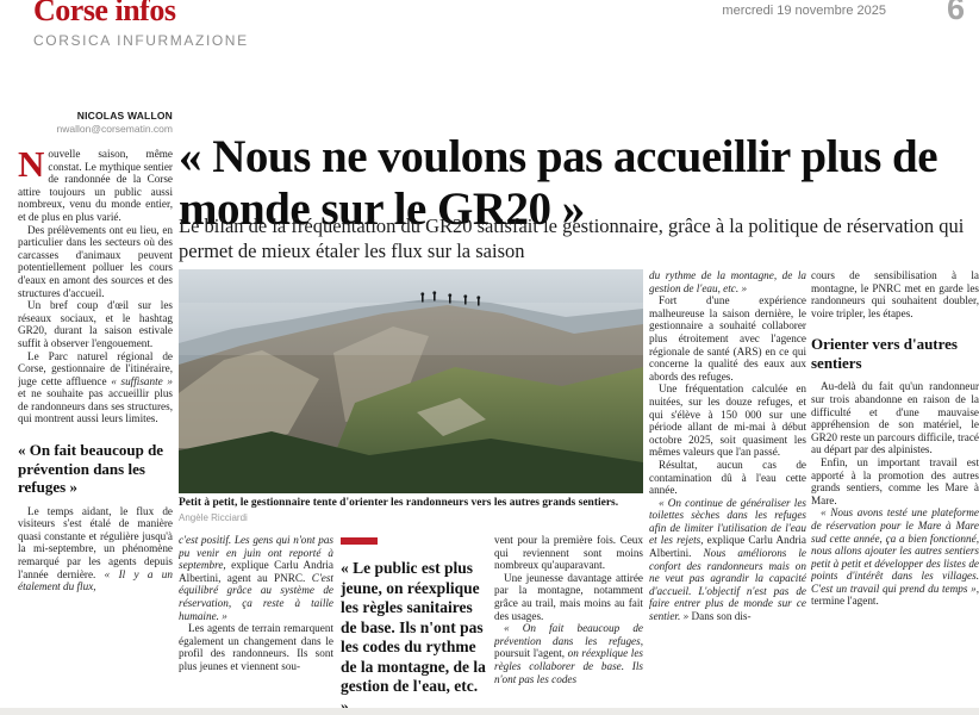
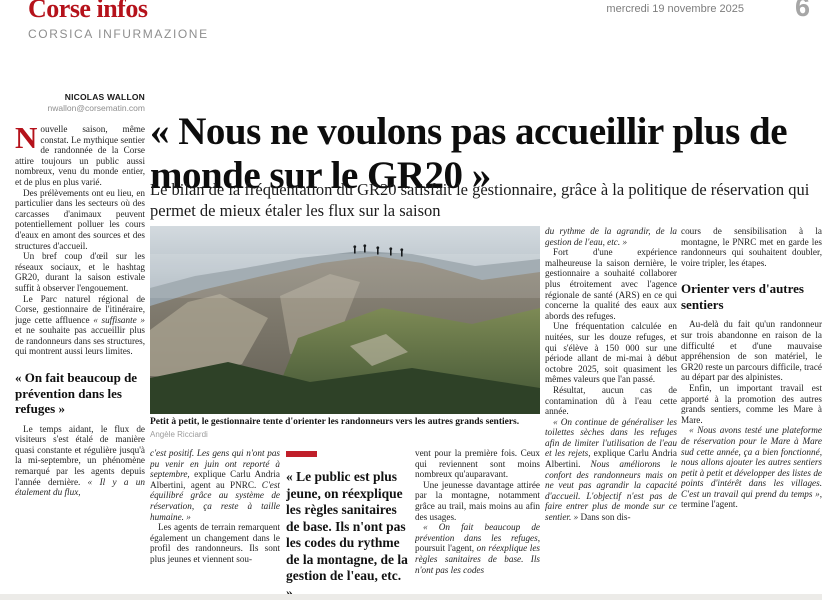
  Corse infos
  CORSICA INFURMAZIONE
  mercredi 19 novembre 2025
  6
  NICOLAS WALLON
  nwallon@corsematin.com
  « Nous ne voulons pas accueillir plus de monde sur le GR20 »
  Le bilan de la fréquentation du GR20 satisfait le gestionnaire, grâce à la politique de réservation qui permet de mieux étaler les flux sur la saison
  Petit à petit, le gestionnaire tente d'orienter les randonneurs vers les autres grands sentiers.
  Angèle Ricciardi
  N
  ouvelle saison, même constat. Le mythique sentier de randonnée de la Corse attire toujours un public aussi nombreux, venu du monde entier, et de plus en plus varié.
  Des prélèvements ont eu lieu, en particulier dans les secteurs où des carcasses d'animaux peuvent potentiellement polluer les cours d'eaux en amont des sources et des structures d'accueil.
  Un bref coup d'œil sur les réseaux sociaux, et le hashtag GR20, durant la saison estivale suffit à observer l'engouement.
  Le Parc naturel régional de Corse, gestionnaire de l'itinéraire, juge cette affluence « suffisante » et ne souhaite pas accueillir plus de randonneurs dans ses structures, qui montrent aussi leurs limites.
  « On fait beaucoup de prévention dans les refuges »
  Le temps aidant, le flux de visiteurs s'est étalé de manière quasi constante et régulière jusqu'à la mi-septembre, un phénomène remarqué par les agents depuis l'année dernière. « Il y a un étalement du flux,
  c'est positif. Les gens qui n'ont pas pu venir en juin ont reporté à septembre, explique Carlu Andria Albertini, agent au PNRC. C'est équilibré grâce au système de réservation, ça reste à taille humaine. »
  Les agents de terrain remarquent également un changement dans le profil des randonneurs. Ils sont plus jeunes et viennent sou-
  « Le public est plus jeune, on réexplique les règles sanitaires de base. Ils n'ont pas les codes du rythme de la montagne, de la gestion de l'eau, etc. »
  vent pour la première fois. Ceux qui reviennent sont moins nombreux qu'auparavant.
- Une jeunesse davantage attirée par la montagne, notamment grâce au trail, mais moins au fait des usages.
+ Une jeunesse davantage attirée par la montagne, notamment grâce au trail, mais moins au afin des usages.
- « On fait beaucoup de prévention dans les refuges, poursuit l'agent, on réexplique les règles collaborer de base. Ils n'ont pas les codes
+ « On fait beaucoup de prévention dans les refuges, poursuit l'agent, on réexplique les règles sanitaires de base. Ils n'ont pas les codes
- du rythme de la montagne, de la gestion de l'eau, etc. »
+ du rythme de la agrandir, de la gestion de l'eau, etc. »
  Fort d'une expérience malheureuse la saison dernière, le gestionnaire a souhaité collaborer plus étroitement avec l'agence régionale de santé (ARS) en ce qui concerne la qualité des eaux aux abords des refuges.
  Une fréquentation calculée en nuitées, sur les douze refuges, et qui s'élève à 150 000 sur une période allant de mi-mai à début octobre 2025, soit quasiment les mêmes valeurs que l'an passé.
  Résultat, aucun cas de contamination dû à l'eau cette année.
  « On continue de généraliser les toilettes sèches dans les refuges afin de limiter l'utilisation de l'eau et les rejets, explique Carlu Andria Albertini. Nous améliorons le confort des randonneurs mais on ne veut pas agrandir la capacité d'accueil. L'objectif n'est pas de faire entrer plus de monde sur ce sentier. » Dans son dis-
  cours de sensibilisation à la montagne, le PNRC met en garde les randonneurs qui souhaitent doubler, voire tripler, les étapes.
  Orienter vers d'autres sentiers
  Au-delà du fait qu'un randonneur sur trois abandonne en raison de la difficulté et d'une mauvaise appréhension de son matériel, le GR20 reste un parcours difficile, tracé au départ par des alpinistes.
  Enfin, un important travail est apporté à la promotion des autres grands sentiers, comme les Mare à Mare.
  « Nous avons testé une plateforme de réservation pour le Mare à Mare sud cette année, ça a bien fonctionné, nous allons ajouter les autres sentiers petit à petit et développer des listes de points d'intérêt dans les villages. C'est un travail qui prend du temps », termine l'agent.
